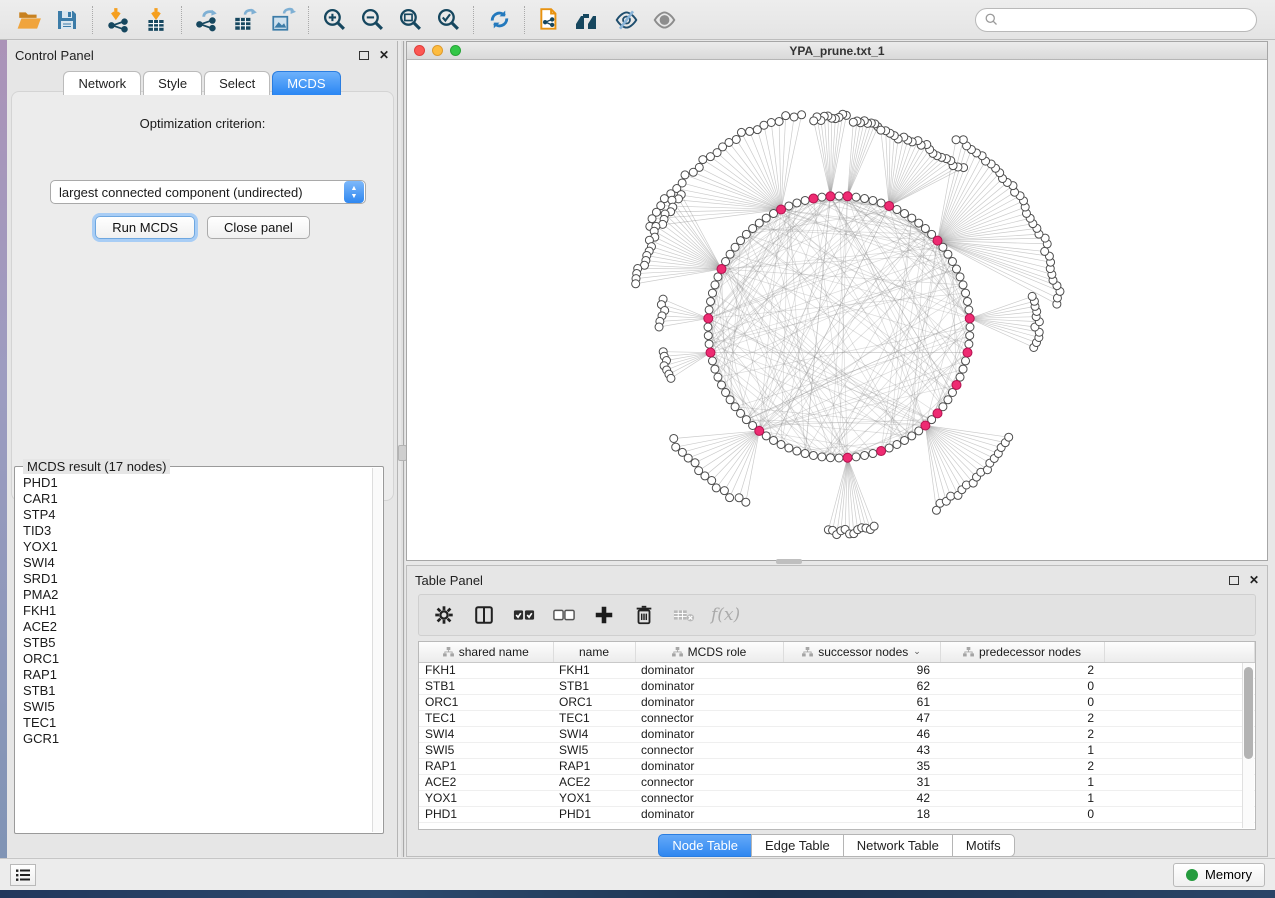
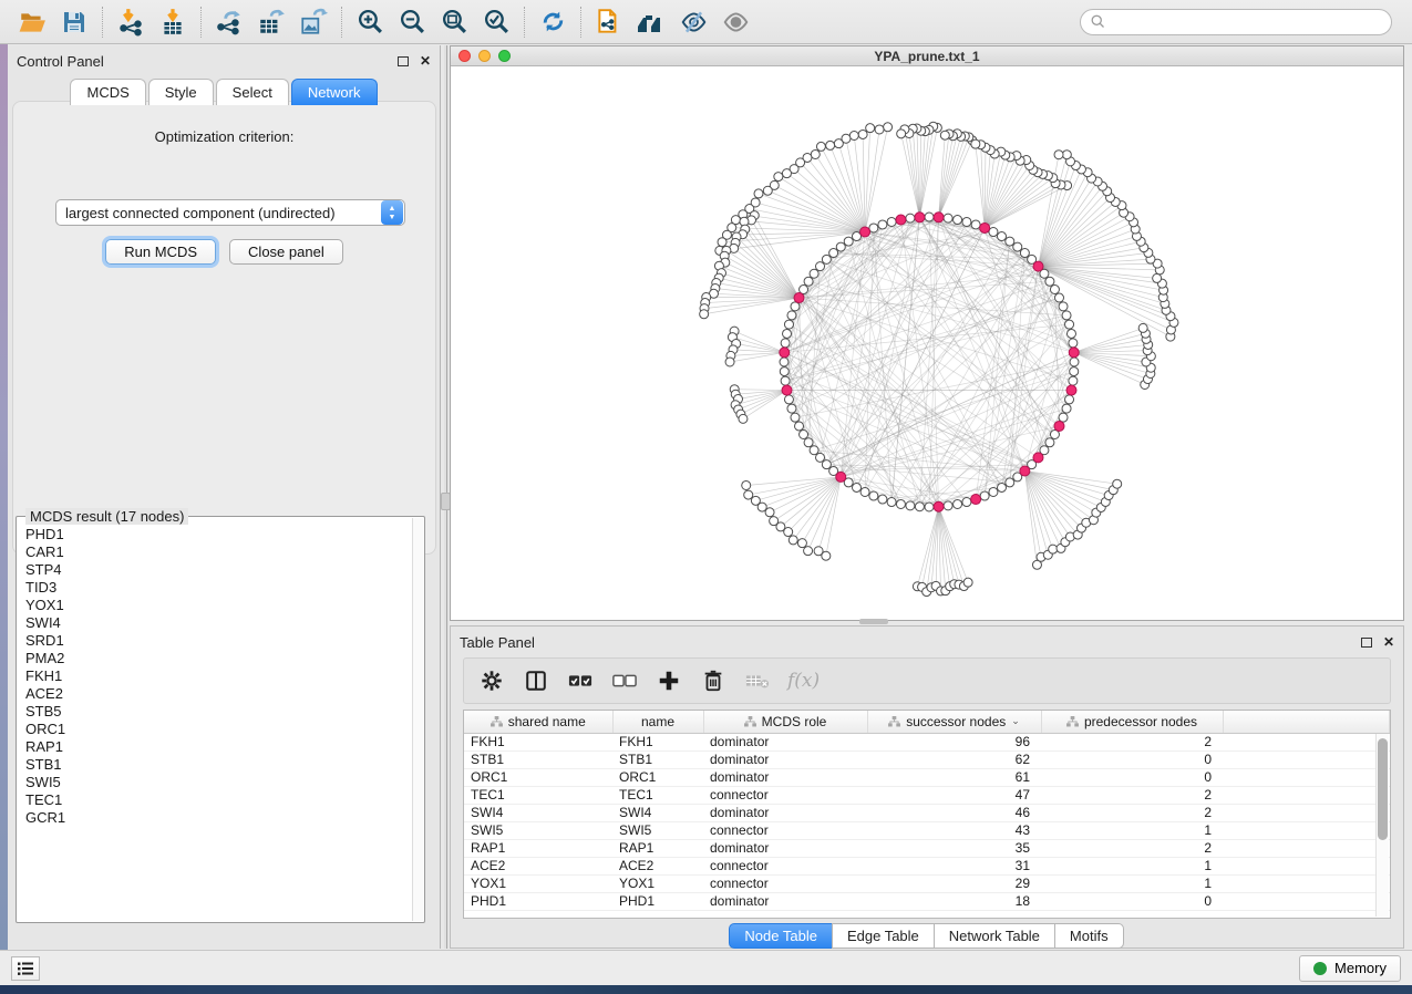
  Control Panel
  ✕
- Network
+ MCDS
  Style
  Select
- MCDS
+ Network
  Optimization criterion:
  largest connected component (undirected)
  Run MCDS
  Close panel
  MCDS result (17 nodes)
  PHD1
  CAR1
  STP4
  TID3
  YOX1
  SWI4
  SRD1
  PMA2
  FKH1
  ACE2
  STB5
  ORC1
  RAP1
  STB1
  SWI5
  TEC1
  GCR1
  YPA_prune.txt_1
  Table Panel
  ✕
  f(x)
  shared name	name	MCDS role	successor nodes ⌄	predecessor nodes
  FKH1	FKH1	dominator	96	2
  STB1	STB1	dominator	62	0
  ORC1	ORC1	dominator	61	0
  TEC1	TEC1	connector	47	2
  SWI4	SWI4	dominator	46	2
  SWI5	SWI5	connector	43	1
  RAP1	RAP1	dominator	35	2
  ACE2	ACE2	connector	31	1
- YOX1	YOX1	connector	42	1
+ YOX1	YOX1	connector	29	1
  PHD1	PHD1	dominator	18	0
  Node Table
  Edge Table
  Network Table
  Motifs
  Memory
